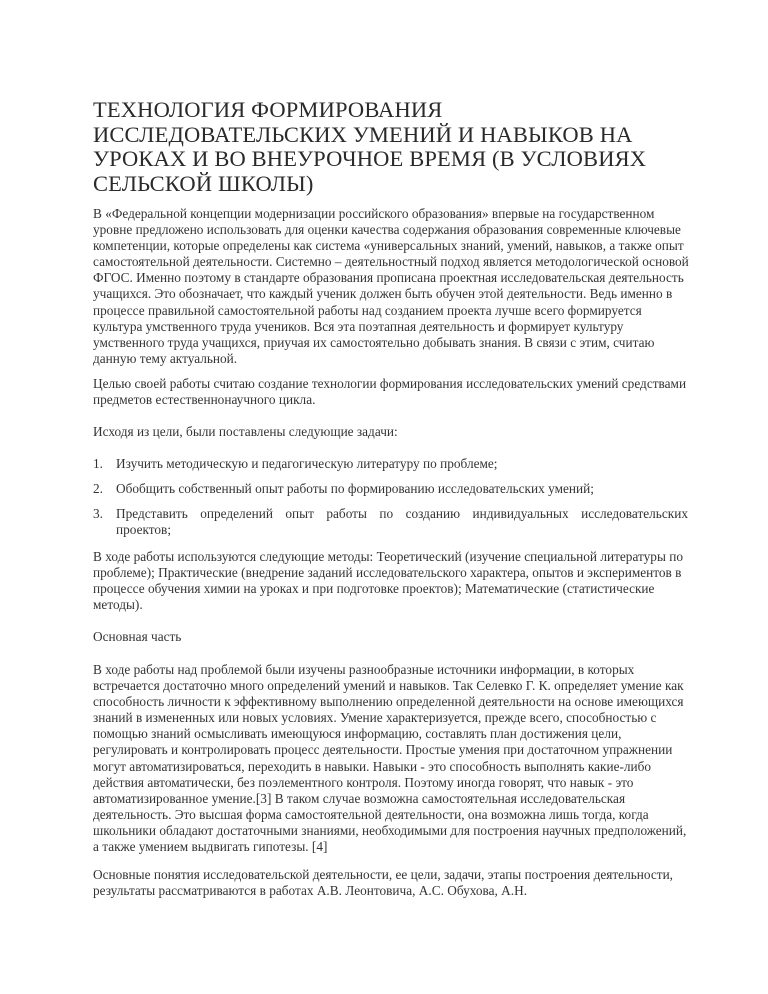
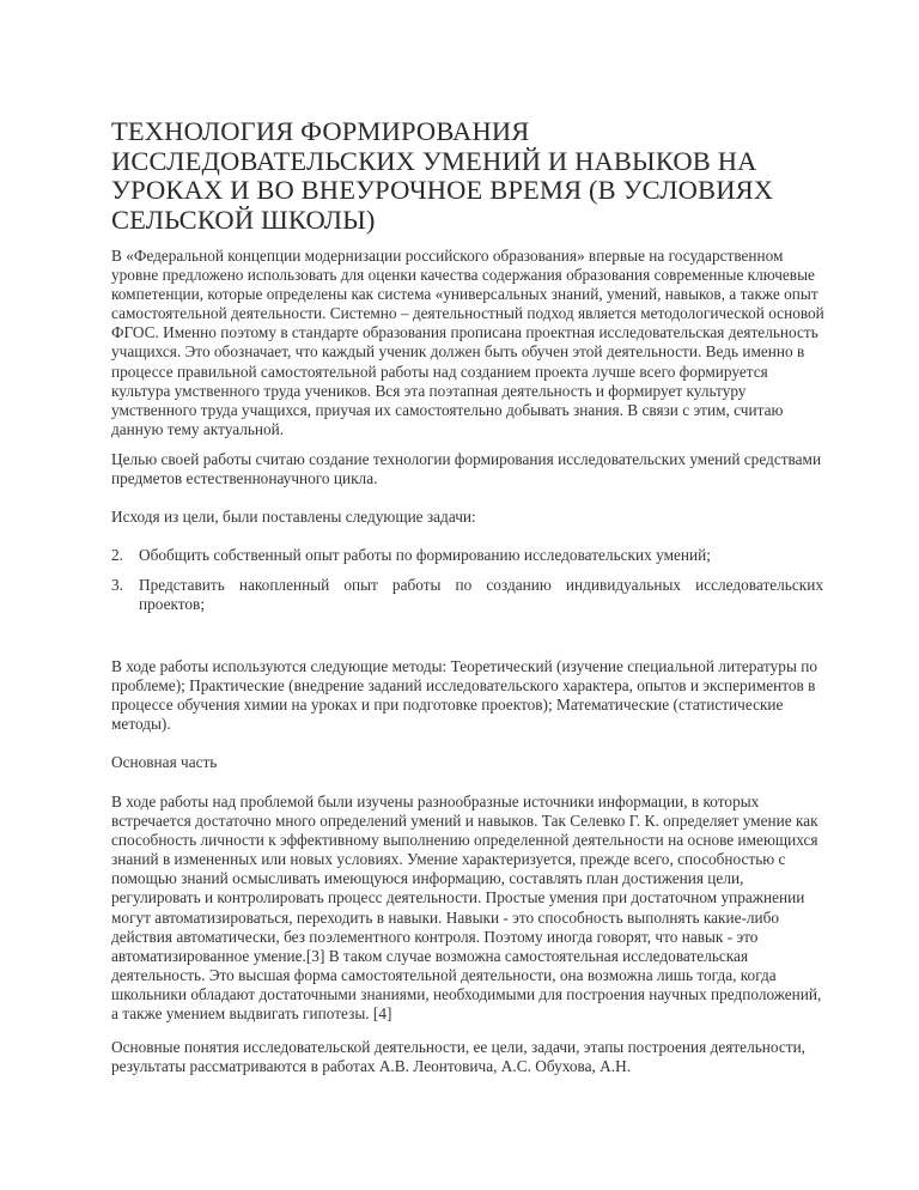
  ТЕХНОЛОГИЯ ФОРМИРОВАНИЯ ИССЛЕДОВАТЕЛЬСКИХ УМЕНИЙ И НАВЫКОВ НА УРОКАХ И ВО ВНЕУРОЧНОЕ ВРЕМЯ (В УСЛОВИЯХ СЕЛЬСКОЙ ШКОЛЫ)
  В «Федеральной концепции модернизации российского образования» впервые на государственном уровне предложено использовать для оценки качества содержания образования современные ключевые компетенции, которые определены как система «универсальных знаний, умений, навыков, а также опыт самостоятельной деятельности. Системно – деятельностный подход является методологической основой ФГОС. Именно поэтому в стандарте образования прописана проектная исследовательская деятельность учащихся. Это обозначает, что каждый ученик должен быть обучен этой деятельности. Ведь именно в процессе правильной самостоятельной работы над созданием проекта лучше всего формируется культура умственного труда учеников. Вся эта поэтапная деятельность и формирует культуру умственного труда учащихся, приучая их самостоятельно добывать знания. В связи с этим, считаю данную тему актуальной.
  Целью своей работы считаю создание технологии формирования исследовательских умений средствами предметов естественнонаучного цикла.
  Исходя из цели, были поставлены следующие задачи:
- 1.
- Изучить методическую и педагогическую литературу по проблеме;
  2.
  Обобщить собственный опыт работы по формированию исследовательских умений;
  3.
- Представить определений опыт работы по созданию индивидуальных исследовательских проектов;
+ Представить накопленный опыт работы по созданию индивидуальных исследовательских проектов;
  В ходе работы используются следующие методы: Теоретический (изучение специальной литературы по проблеме); Практические (внедрение заданий исследовательского характера, опытов и экспериментов в процессе обучения химии на уроках и при подготовке проектов); Математические (статистические методы).
  Основная часть
  В ходе работы над проблемой были изучены разнообразные источники информации, в которых встречается достаточно много определений умений и навыков. Так Селевко Г. К. определяет умение как способность личности к эффективному выполнению определенной деятельности на основе имеющихся знаний в измененных или новых условиях. Умение характеризуется, прежде всего, способностью с помощью знаний осмысливать имеющуюся информацию, составлять план достижения цели, регулировать и контролировать процесс деятельности. Простые умения при достаточном упражнении могут автоматизироваться, переходить в навыки. Навыки - это способность выполнять какие-либо действия автоматически, без поэлементного контроля. Поэтому иногда говорят, что навык - это автоматизированное умение.[3] В таком случае возможна самостоятельная исследовательская деятельность. Это высшая форма самостоятельной деятельности, она возможна лишь тогда, когда школьники обладают достаточными знаниями, необходимыми для построения научных предположений, а также умением выдвигать гипотезы. [4]
  Основные понятия исследовательской деятельности, ее цели, задачи, этапы построения деятельности, результаты рассматриваются в работах А.В. Леонтовича, А.С. Обухова, А.Н.
